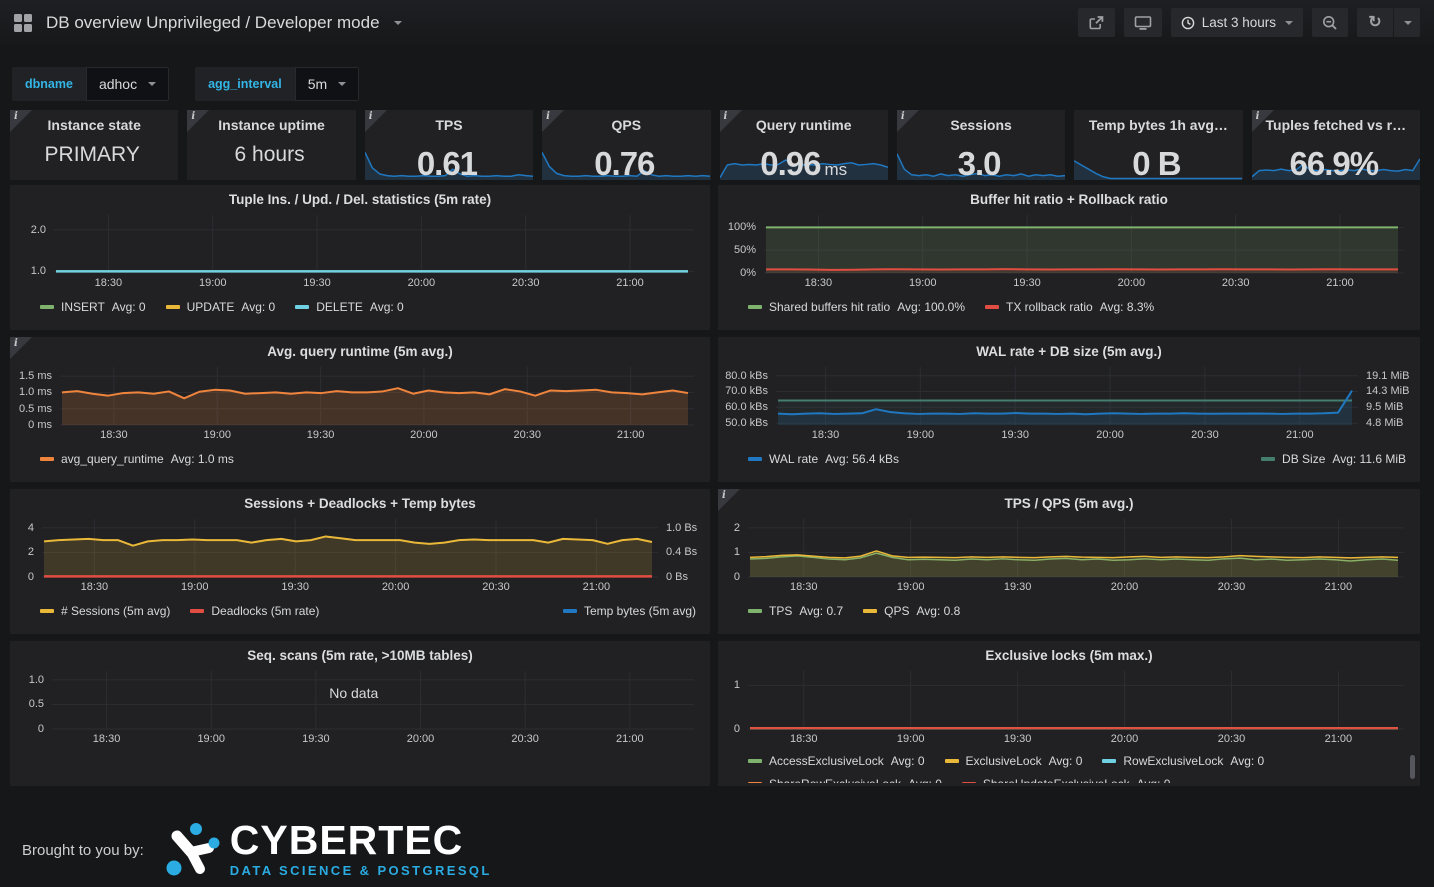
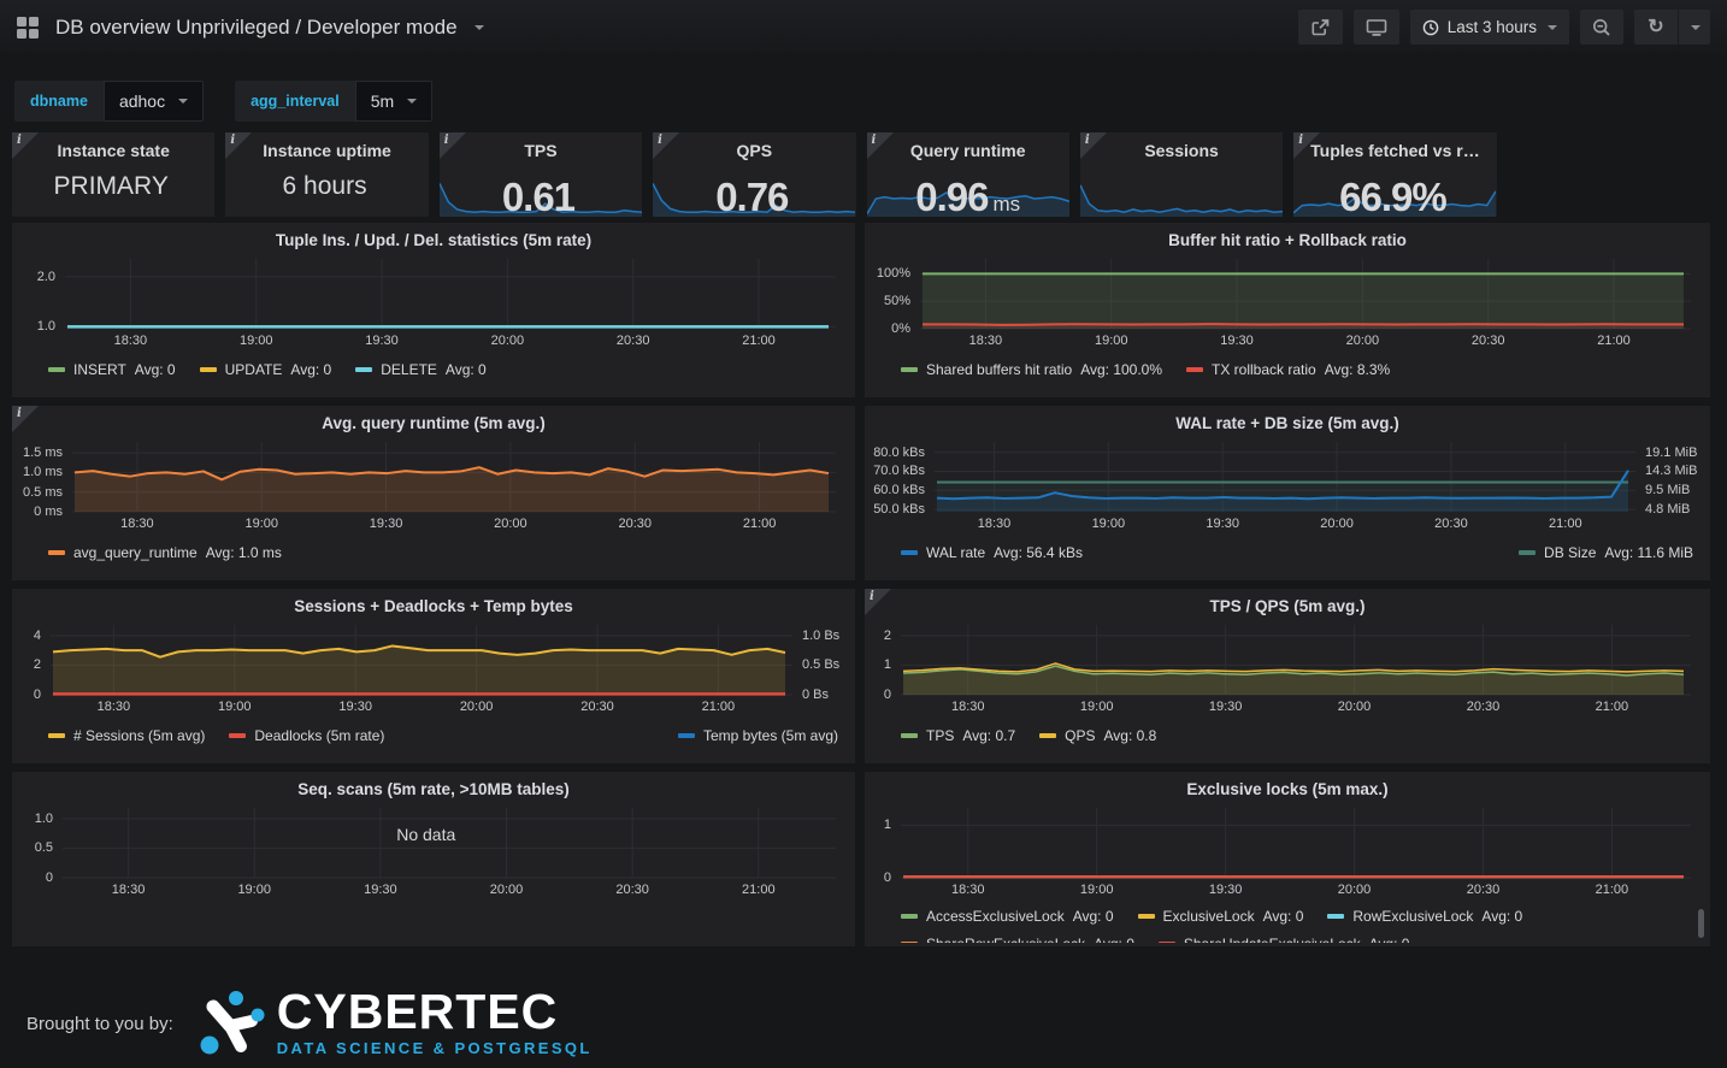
  DB overview Unprivileged / Developer mode
  Last 3 hours
  ↻
  dbname
  adhoc
  agg_interval
  5m
  i
  Instance state
  PRIMARY
  i
  Instance uptime
  6 hours
  i
  TPS
  0.61
  i
  QPS
  0.76
  i
  Query runtime
  0.96 ms
  i
  Sessions
- 3.0
- Temp bytes 1h avg…
- 0 B
  i
  Tuples fetched vs r…
  66.9%
  Tuple Ins. / Upd. / Del. statistics (5m rate)
  2.0
  1.0
  18:30
  19:00
  19:30
  20:00
  20:30
  21:00
  INSERT
  Avg: 0
  UPDATE
  Avg: 0
  DELETE
  Avg: 0
  Buffer hit ratio + Rollback ratio
  100%
  50%
  0%
  18:30
  19:00
  19:30
  20:00
  20:30
  21:00
  Shared buffers hit ratio
  Avg: 100.0%
  TX rollback ratio
  Avg: 8.3%
  i
  Avg. query runtime (5m avg.)
  1.5 ms
  1.0 ms
  0.5 ms
  0 ms
  18:30
  19:00
  19:30
  20:00
  20:30
  21:00
  avg_query_runtime
  Avg: 1.0 ms
  WAL rate + DB size (5m avg.)
  80.0 kBs
  70.0 kBs
  60.0 kBs
  50.0 kBs
  19.1 MiB
  14.3 MiB
  9.5 MiB
  4.8 MiB
  18:30
  19:00
  19:30
  20:00
  20:30
  21:00
  WAL rate
  Avg: 56.4 kBs
  DB Size
  Avg: 11.6 MiB
  Sessions + Deadlocks + Temp bytes
  4
  2
  0
  1.0 Bs
- 0.4 Bs
+ 0.5 Bs
  0 Bs
  18:30
  19:00
  19:30
  20:00
  20:30
  21:00
  # Sessions (5m avg)
  Deadlocks (5m rate)
  Temp bytes (5m avg)
  i
  TPS / QPS (5m avg.)
  2
  1
  0
  18:30
  19:00
  19:30
  20:00
  20:30
  21:00
  TPS
  Avg: 0.7
  QPS
  Avg: 0.8
  Seq. scans (5m rate, >10MB tables)
  1.0
  0.5
  0
  18:30
  19:00
  19:30
  20:00
  20:30
  21:00
  No data
  Exclusive locks (5m max.)
  1
  0
  18:30
  19:00
  19:30
  20:00
  20:30
  21:00
  AccessExclusiveLock
  Avg: 0
  ExclusiveLock
  Avg: 0
  RowExclusiveLock
  Avg: 0
  Brought to you by:
  CYBERTEC
  DATA SCIENCE & POSTGRESQL
